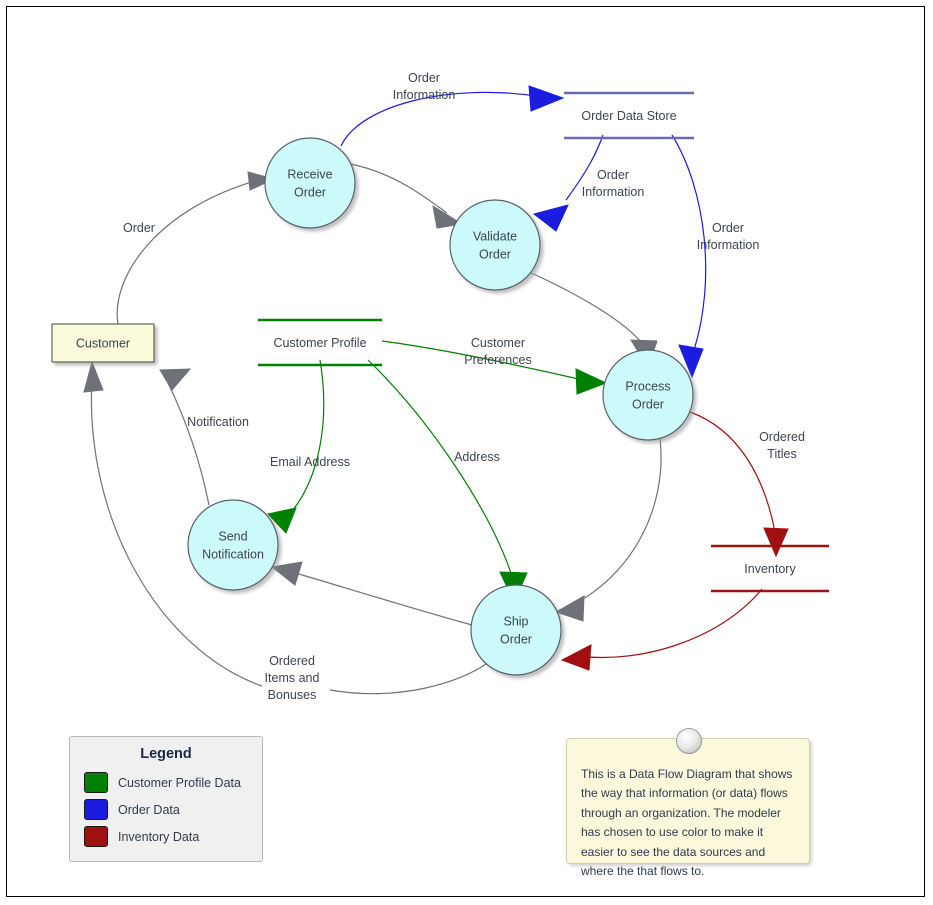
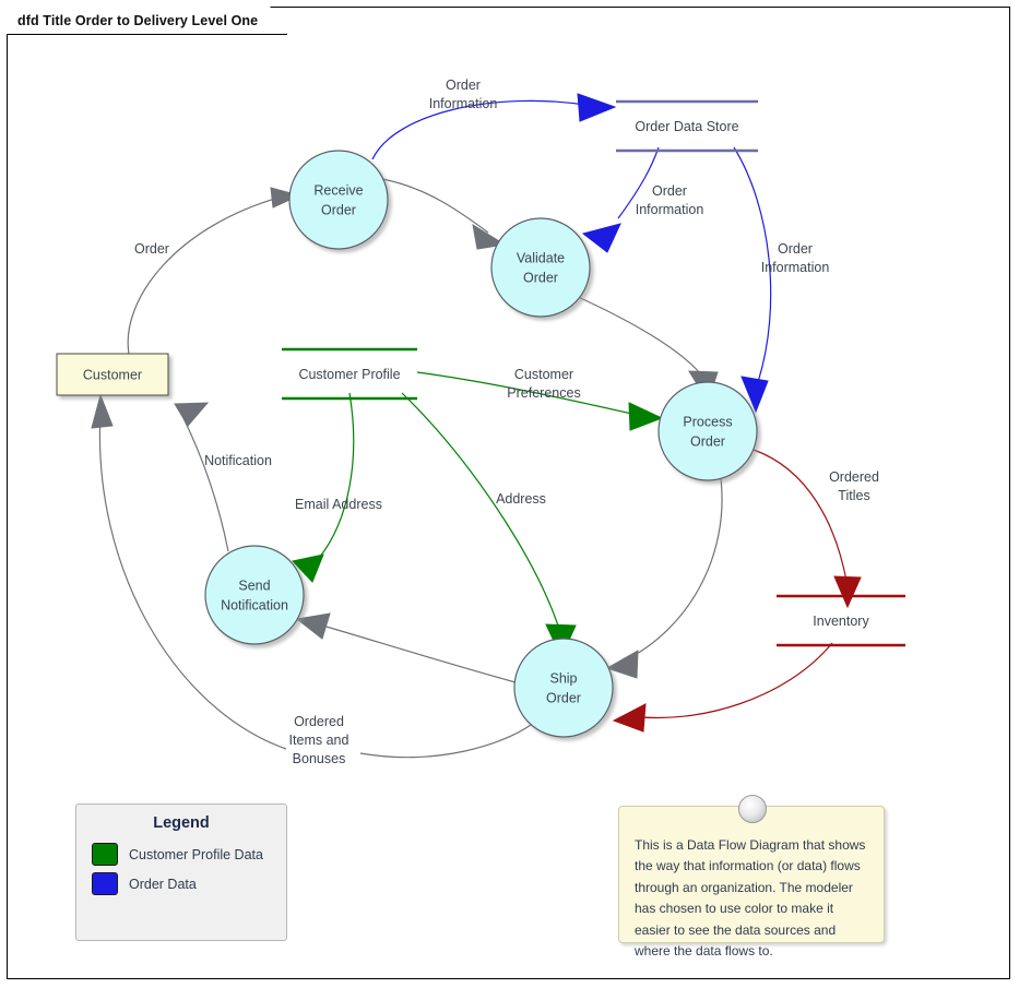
  Order Data Store
  Customer Profile
  Inventory
  Customer
  Receive Order
  Validate Order
  Process Order
  Send Notification
  Ship Order
  Order
  Order Information
  Order Information
  Order Information
  Customer Preferences
  Email Address
  Address
  Ordered Titles
  Notification
  Ordered Items and Bonuses
+ dfd Title Order to Delivery Level One
  Legend
  Customer Profile Data
  Order Data
- Inventory Data
- This is a Data Flow Diagram that shows the way that information (or data) flows through an organization. The modeler has chosen to use color to make it easier to see the data sources and where the that flows to.
+ This is a Data Flow Diagram that shows the way that information (or data) flows through an organization. The modeler has chosen to use color to make it easier to see the data sources and where the data flows to.
